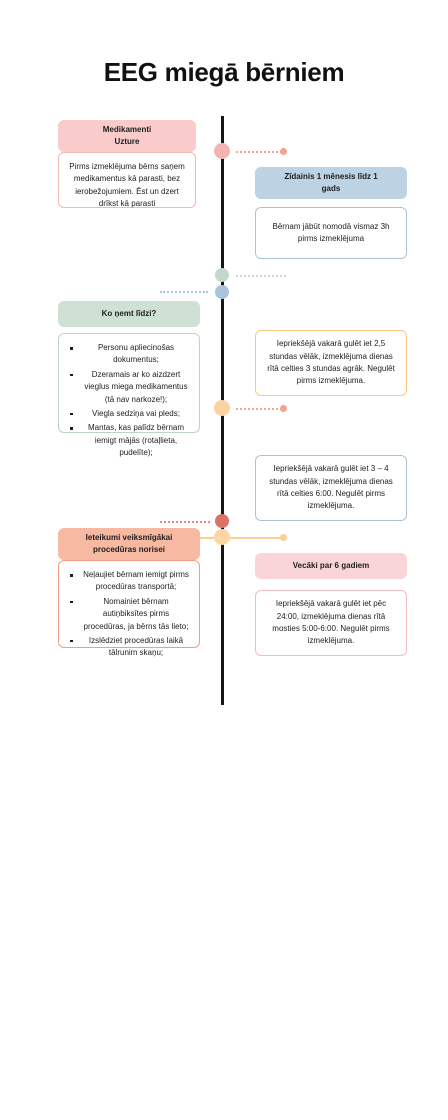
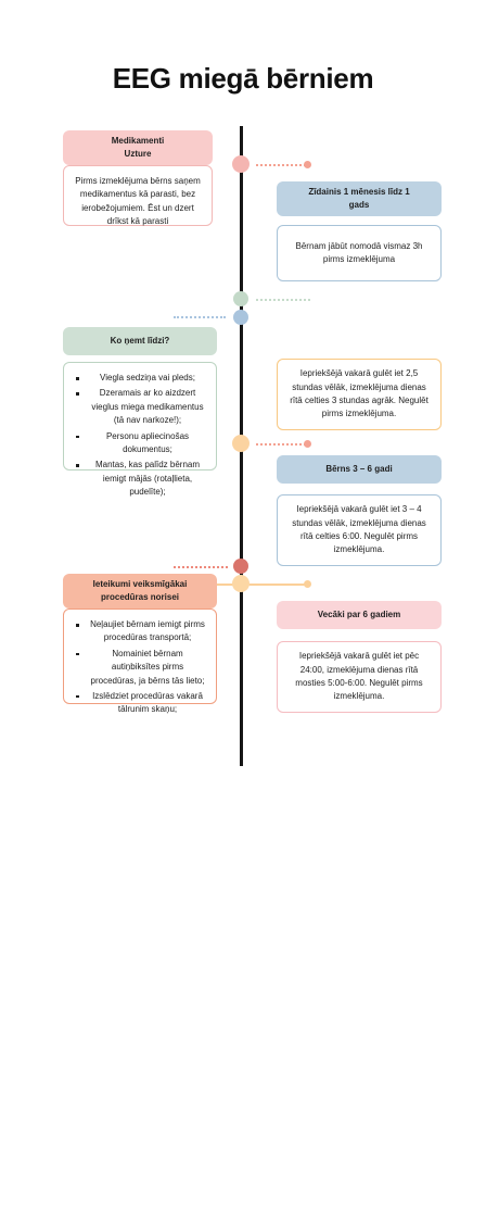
  EEG miegā bērniem
  Medikamenti
  Uzture
  Pirms izmeklējuma bērns saņem medikamentus kā parasti, bez ierobežojumiem. Ēst un dzert drīkst kā parasti
  Ko ņemt līdzi?
- Personu apliecinošas dokumentus;
+ Viegla sedziņa vai pleds;
  Dzeramais ar ko aizdzert vieglus miega medikamentus (tā nav narkoze!);
- Viegla sedziņa vai pleds;
+ Personu apliecinošas dokumentus;
  Mantas, kas palīdz bērnam iemigt mājās (rotaļlieta, pudelīte);
  Ieteikumi veiksmīgākai
  procedūras norisei
  Neļaujiet bērnam iemigt pirms procedūras transportā;
  Nomainiet bērnam autiņbiksītes pirms procedūras, ja bērns tās lieto;
- Izslēdziet procedūras laikā tālrunim skaņu;
+ Izslēdziet procedūras vakarā tālrunim skaņu;
  Zīdainis 1 mēnesis līdz 1
  gads
  Bērnam jābūt nomodā vismaz 3h pirms izmeklējuma
  Iepriekšējā vakarā gulēt iet 2,5 stundas vēlāk, izmeklējuma dienas rītā celties 3 stundas agrāk. Negulēt pirms izmeklējuma.
+ Bērns 3 – 6 gadi
  Iepriekšējā vakarā gulēt iet 3 – 4 stundas vēlāk, izmeklējuma dienas rītā celties 6:00. Negulēt pirms izmeklējuma.
  Vecāki par 6 gadiem
  Iepriekšējā vakarā gulēt iet pēc 24:00, izmeklējuma dienas rītā mosties 5:00-6:00. Negulēt pirms izmeklējuma.
